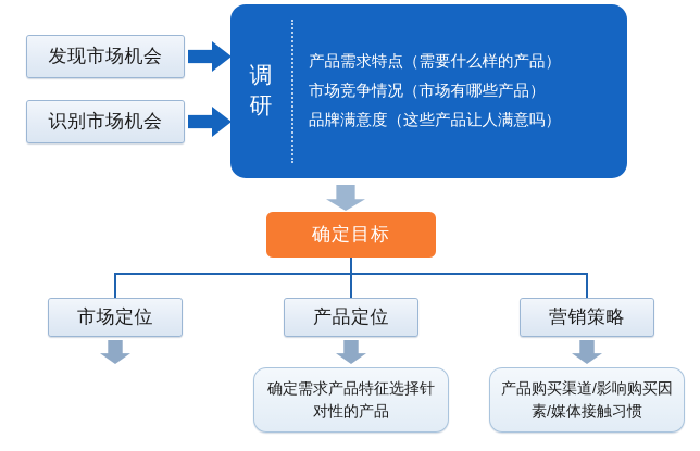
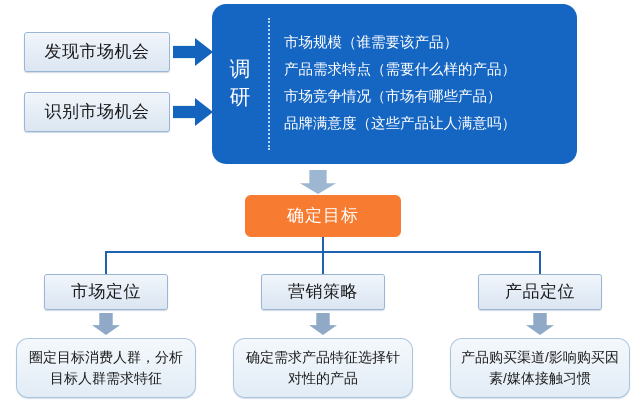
  发现市场机会
  识别市场机会
  调
  研
+ 市场规模（谁需要该产品）
  产品需求特点（需要什么样的产品）
  市场竞争情况（市场有哪些产品）
  品牌满意度（这些产品让人满意吗）
  确定目标
  市场定位
+ 圈定目标消费人群，分析目标人群需求特征
- 产品定位
+ 营销策略
  确定需求产品特征选择针对性的产品
- 营销策略
+ 产品定位
  产品购买渠道/影响购买因素/媒体接触习惯
